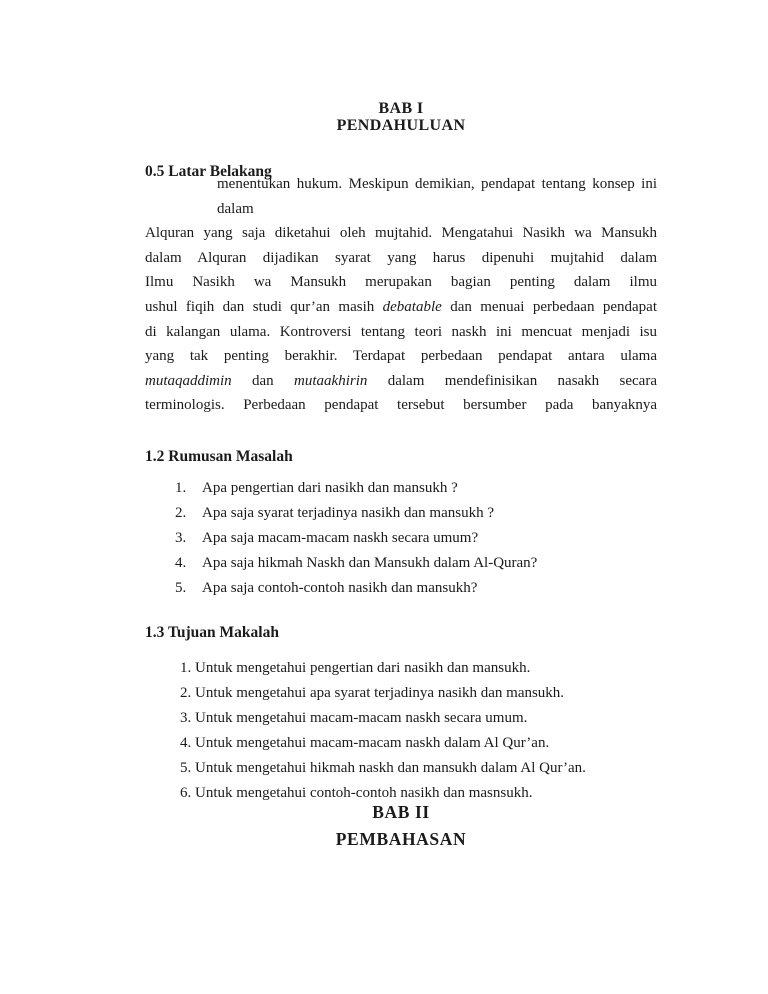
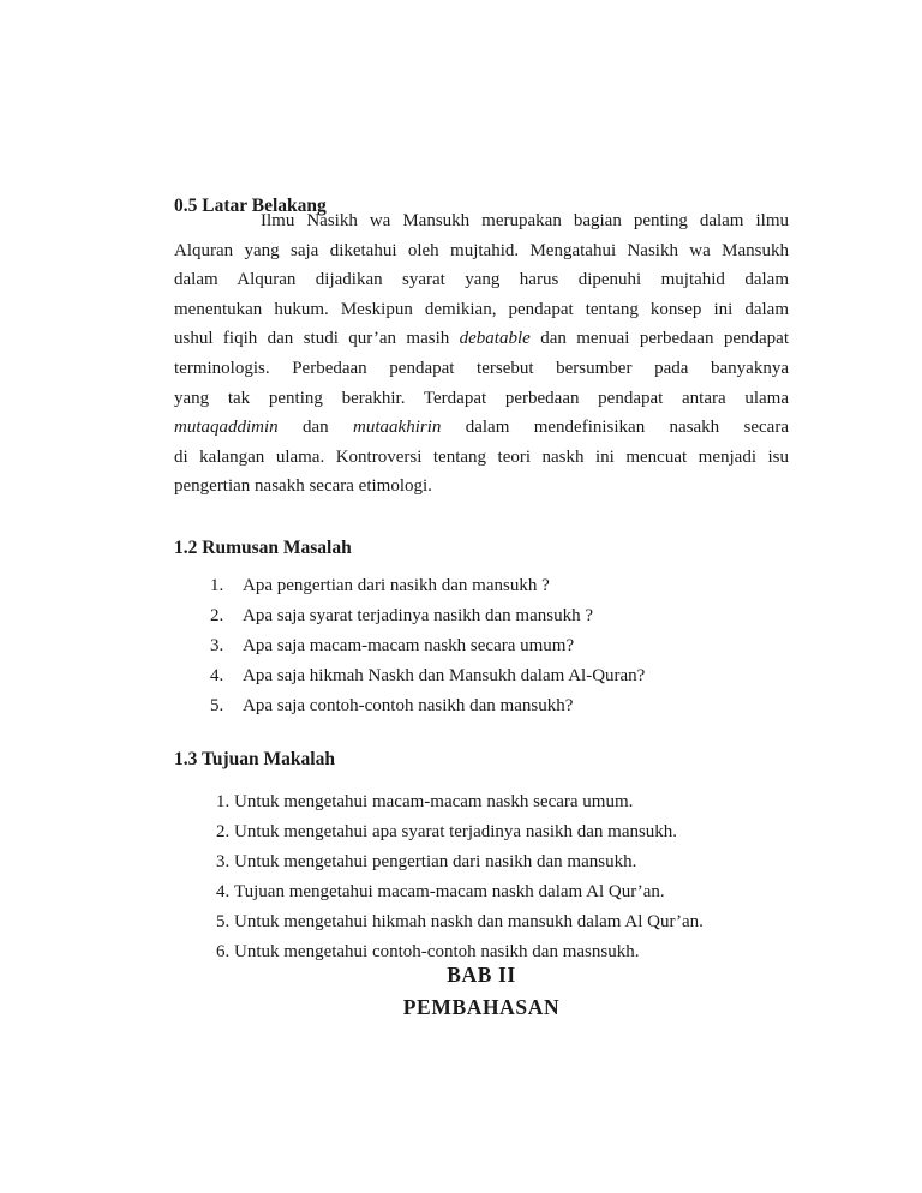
- BAB I
- PENDAHULUAN
  0.5 Latar Belakang
- menentukan hukum. Meskipun demikian, pendapat tentang konsep ini dalam
+ Ilmu Nasikh wa Mansukh merupakan bagian penting dalam ilmu
  Alquran yang saja diketahui oleh mujtahid. Mengatahui Nasikh wa Mansukh
  dalam Alquran dijadikan syarat yang harus dipenuhi mujtahid dalam
- Ilmu Nasikh wa Mansukh merupakan bagian penting dalam ilmu
+ menentukan hukum. Meskipun demikian, pendapat tentang konsep ini dalam
  ushul fiqih dan studi qur’an masih debatable dan menuai perbedaan pendapat
- di kalangan ulama. Kontroversi tentang teori naskh ini mencuat menjadi isu
+ terminologis. Perbedaan pendapat tersebut bersumber pada banyaknya
  yang tak penting berakhir. Terdapat perbedaan pendapat antara ulama
  mutaqaddimin dan mutaakhirin dalam mendefinisikan nasakh secara
- terminologis. Perbedaan pendapat tersebut bersumber pada banyaknya
+ di kalangan ulama. Kontroversi tentang teori naskh ini mencuat menjadi isu
+ pengertian nasakh secara etimologi.
  1.2 Rumusan Masalah
  1.
  Apa pengertian dari nasikh dan mansukh ?
  2.
  Apa saja syarat terjadinya nasikh dan mansukh ?
  3.
  Apa saja macam-macam naskh secara umum?
  4.
  Apa saja hikmah Naskh dan Mansukh dalam Al-Quran?
  5.
  Apa saja contoh-contoh nasikh dan mansukh?
  1.3 Tujuan Makalah
  1.
- Untuk mengetahui pengertian dari nasikh dan mansukh.
+ Untuk mengetahui macam-macam naskh secara umum.
  2.
  Untuk mengetahui apa syarat terjadinya nasikh dan mansukh.
  3.
- Untuk mengetahui macam-macam naskh secara umum.
+ Untuk mengetahui pengertian dari nasikh dan mansukh.
  4.
- Untuk mengetahui macam-macam naskh dalam Al Qur’an.
+ Tujuan mengetahui macam-macam naskh dalam Al Qur’an.
  5.
  Untuk mengetahui hikmah naskh dan mansukh dalam Al Qur’an.
  6.
  Untuk mengetahui contoh-contoh nasikh dan masnsukh.
  BAB II
  PEMBAHASAN
